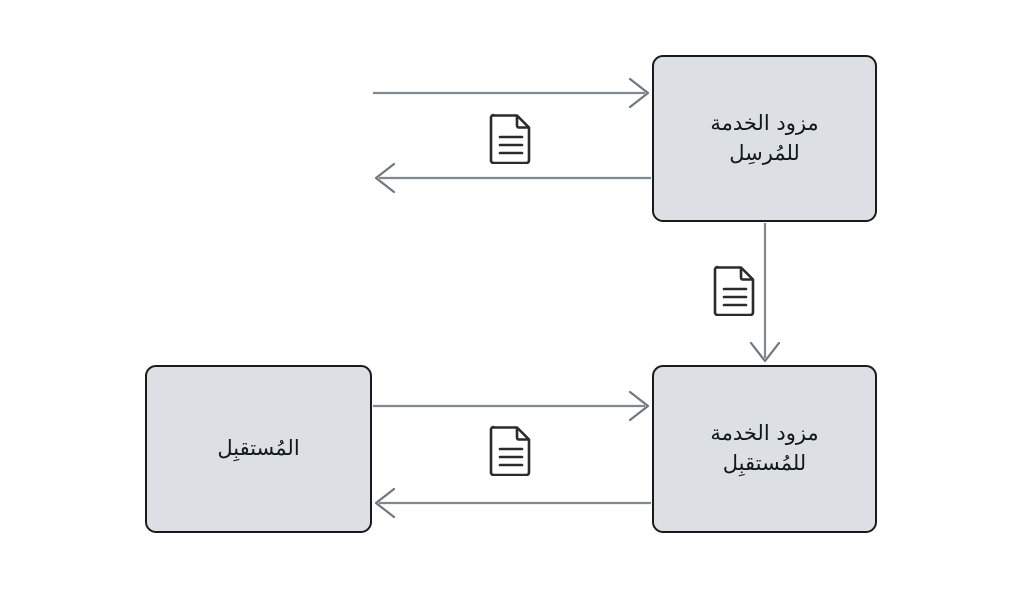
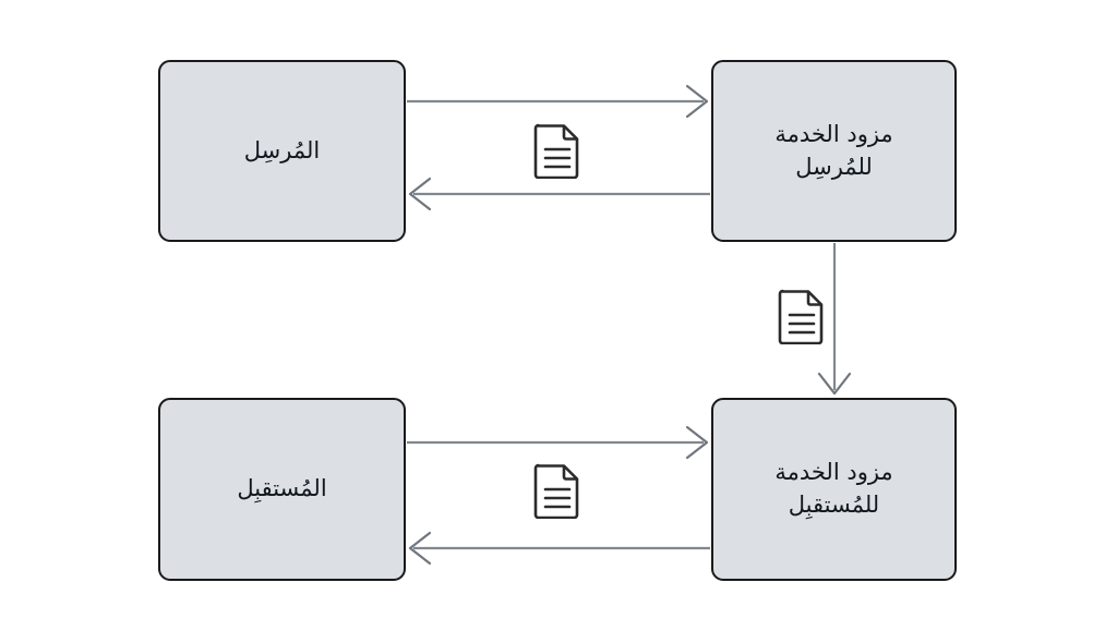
+ المُرسِل
  مزود الخدمة
  للمُرسِل
  المُستقبِل
  مزود الخدمة
  للمُستقبِل
